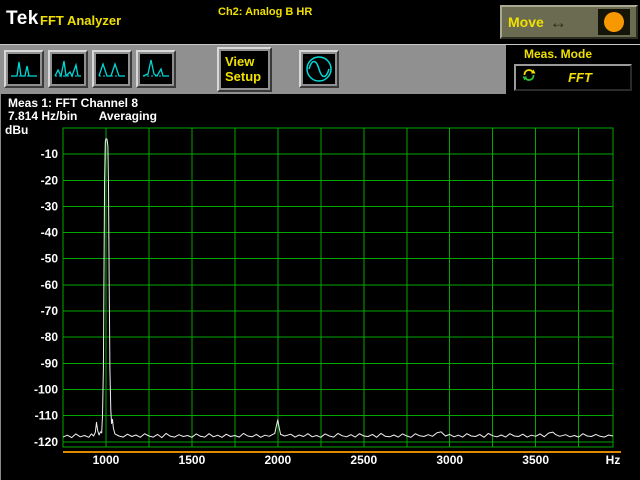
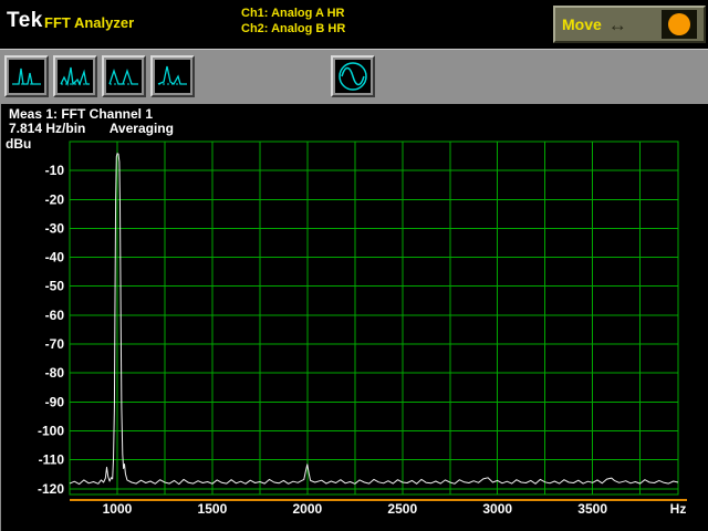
  Tek
  FFT Analyzer
+ Ch1: Analog A HR
  Ch2: Analog B HR
  Move
  ↔
- View
- Setup
- Meas. Mode
- FFT
- Meas 1: FFT Channel 8
+ Meas 1: FFT Channel 1
  7.814 Hz/bin Averaging
  -10
  -20
  -30
  -40
  -50
  -60
  -70
  -80
  -90
  -100
  -110
  -120
  1000
  1500
  2000
  2500
  3000
  3500
  Hz
  dBu
